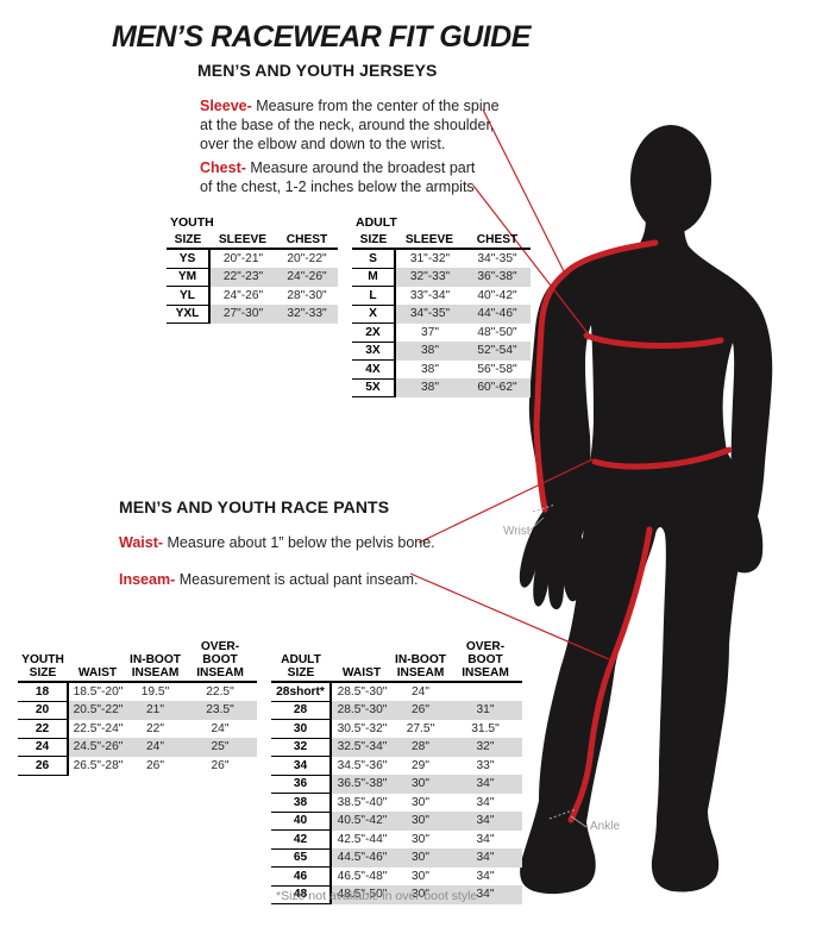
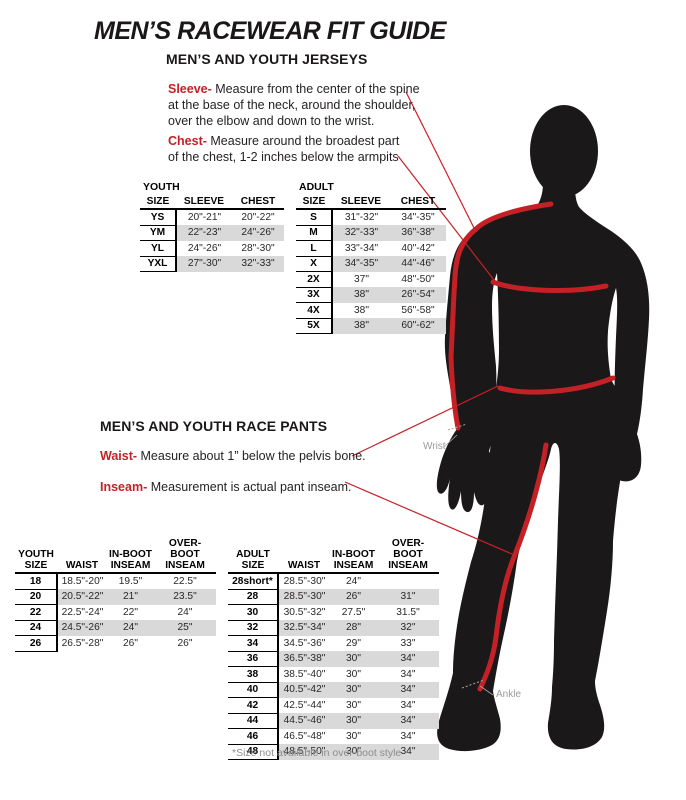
  MEN’S RACEWEAR FIT GUIDE
  MEN’S AND YOUTH JERSEYS
  Sleeve- Measure from the center of the spine
  at the base of the neck, around the shoulder,
  over the elbow and down to the wrist.
  Chest- Measure around the broadest part
  of the chest, 1-2 inches below the armpits
  MEN’S AND YOUTH RACE PANTS
  Waist- Measure about 1” below the pelvis bone.
  Inseam- Measurement is actual pant inseam.
  YOUTH
  SIZE	SLEEVE	CHEST
  YS	20"-21"	20"-22"
  YM	22"-23"	24"-26"
  YL	24"-26"	28"-30"
  YXL	27"-30"	32"-33"
  ADULT
  SIZE	SLEEVE	CHEST
  S	31"-32"	34"-35"
  M	32"-33"	36"-38"
  L	33"-34"	40"-42"
  X	34"-35"	44"-46"
  2X	37"	48"-50"
- 3X	38"	52"-54"
+ 3X	38"	26"-54"
  4X	38"	56"-58"
  5X	38"	60"-62"
  YOUTHSIZE	WAIST	IN-BOOTINSEAM	OVER-BOOTINSEAM
  18	18.5"-20"	19.5"	22.5"
  20	20.5"-22"	21"	23.5"
  22	22.5"-24"	22"	24"
  24	24.5"-26"	24"	25"
  26	26.5"-28"	26"	26"
  ADULTSIZE	WAIST	IN-BOOTINSEAM	OVER-BOOTINSEAM
  28short*	28.5"-30"	24"
  28	28.5"-30"	26"	31"
  30	30.5"-32"	27.5"	31.5"
  32	32.5"-34"	28"	32"
  34	34.5"-36"	29"	33"
  36	36.5"-38"	30"	34"
  38	38.5"-40"	30"	34"
  40	40.5"-42"	30"	34"
  42	42.5"-44"	30"	34"
- 65	44.5"-46"	30"	34"
+ 44	44.5"-46"	30"	34"
  46	46.5"-48"	30"	34"
  48	48.5"-50"	30"	34"
  *Size not available in over-boot style
  Wrist
  Ankle
